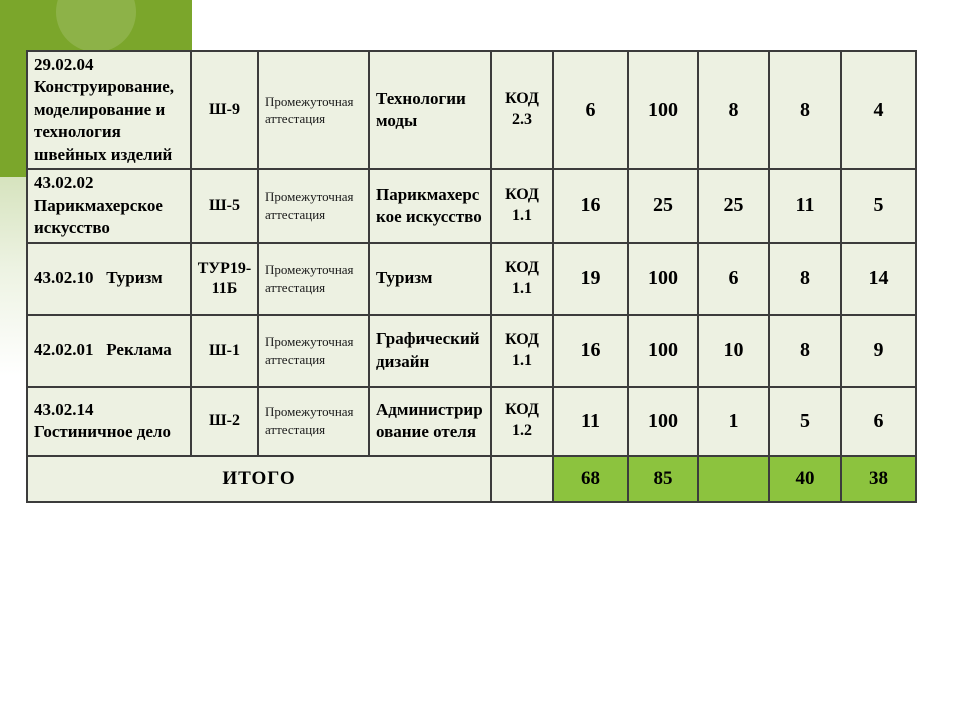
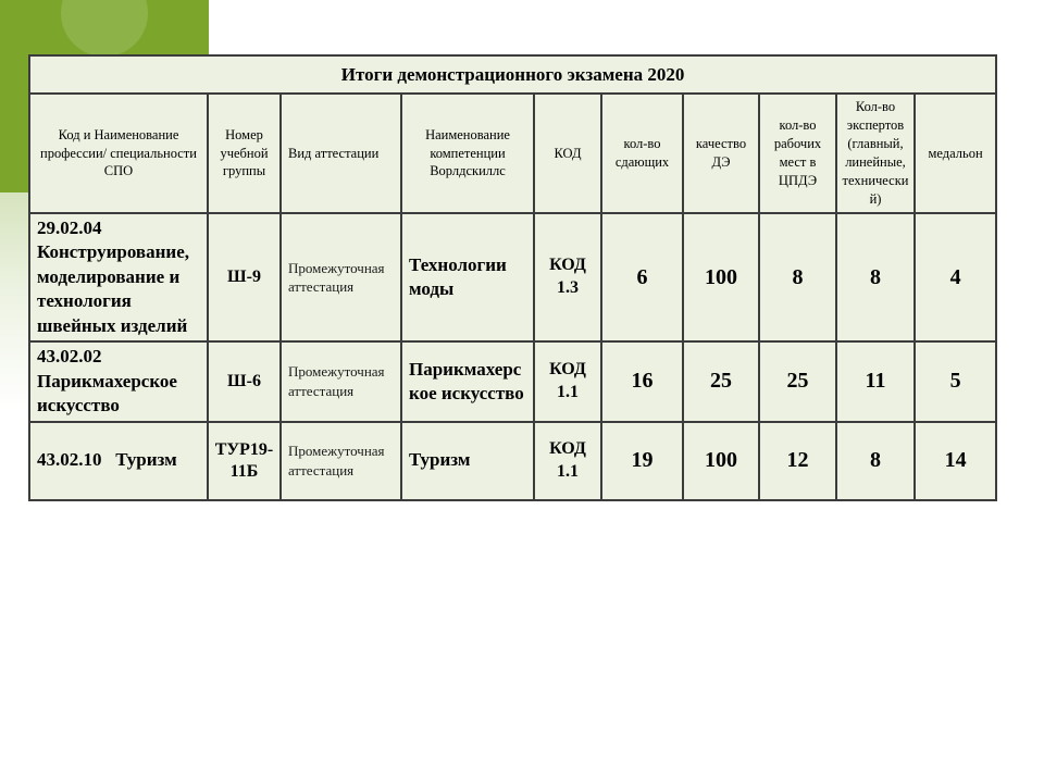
+ Итоги демонстрационного экзамена 2020
+ Код и Наименование профессии/ специальности СПО	Номер учебной группы	Вид аттестации	Наименование компетенции Ворлдскиллс	КОД	кол-во сдающих	качество ДЭ	кол-во рабочих мест в ЦПДЭ	Кол-во экспертов (главный, линейные, технический)	медальон
- 29.02.04 Конструирование, моделирование и технология швейных изделий	Ш-9	Промежуточная аттестация	Технологии моды	КОД 2.3	6	100	8	8	4
+ 29.02.04 Конструирование, моделирование и технология швейных изделий	Ш-9	Промежуточная аттестация	Технологии моды	КОД 1.3	6	100	8	8	4
- 43.02.02 Парикмахерское искусство	Ш-5	Промежуточная аттестация	Парикмахерское искусство	КОД 1.1	16	25	25	11	5
+ 43.02.02 Парикмахерское искусство	Ш-6	Промежуточная аттестация	Парикмахерское искусство	КОД 1.1	16	25	25	11	5
- 43.02.10 Туризм	ТУР19-11Б	Промежуточная аттестация	Туризм	КОД 1.1	19	100	6	8	14
+ 43.02.10 Туризм	ТУР19-11Б	Промежуточная аттестация	Туризм	КОД 1.1	19	100	12	8	14
- 42.02.01 Реклама	Ш-1	Промежуточная аттестация	Графический дизайн	КОД 1.1	16	100	10	8	9
- 43.02.14 Гостиничное дело	Ш-2	Промежуточная аттестация	Администрирование отеля	КОД 1.2	11	100	1	5	6
- ИТОГО		68	85		40	38
